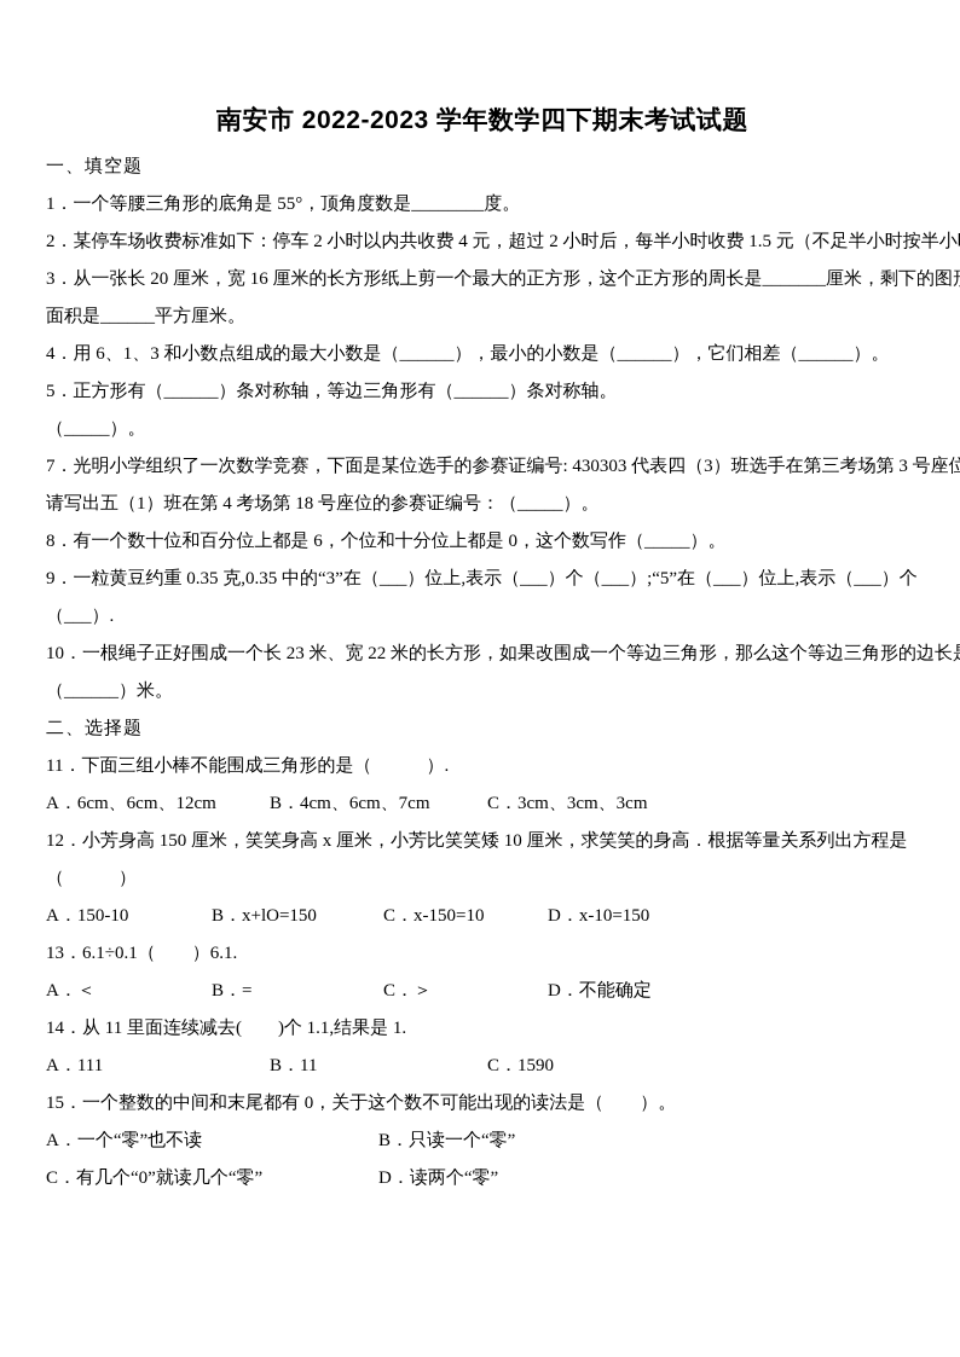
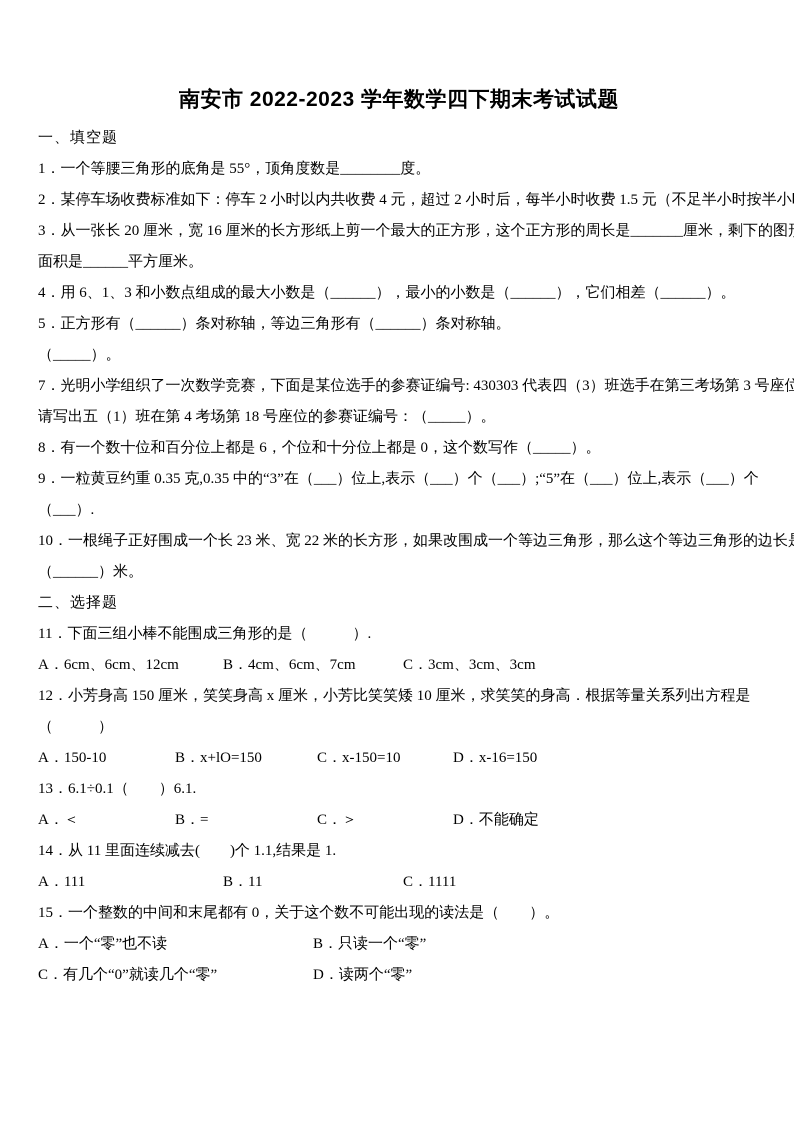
  南安市 2022-2023 学年数学四下期末考试试题
  一、填空题
  1．一个等腰三角形的底角是 55°，顶角度数是________度。
  2．某停车场收费标准如下：停车 2 小时以内共收费 4 元，超过 2 小时后，每半小时收费 1.5 元（不足半小时按半小
  3．从一张长 20 厘米，宽 16 厘米的长方形纸上剪一个最大的正方形，这个正方形的周长是_______厘米，剩下的图
  面积是______平方厘米。
  4．用 6、1、3 和小数点组成的最大小数是（______），最小的小数是（______），它们相差（______）。
  5．正方形有（______）条对称轴，等边三角形有（______）条对称轴。
  （_____）。
  7．光明小学组织了一次数学竞赛，下面是某位选手的参赛证编号: 430303 代表四（3）班选手在第三考场第 3 号座位
  请写出五（1）班在第 4 考场第 18 号座位的参赛证编号：（_____）。
  8．有一个数十位和百分位上都是 6，个位和十分位上都是 0，这个数写作（_____）。
  9．一粒黄豆约重 0.35 克,0.35 中的“3”在（___）位上,表示（___）个（___）;“5”在（___）位上,表示（___）个
  （___）.
  10．一根绳子正好围成一个长 23 米、宽 22 米的长方形，如果改围成一个等边三角形，那么这个等边三角形的边长
  （______）米。
  二、选择题
  11．下面三组小棒不能围成三角形的是（ ）.
  A．6cm、6cm、12cm
  B．4cm、6cm、7cm
  C．3cm、3cm、3cm
  12．小芳身高 150 厘米，笑笑身高 x 厘米，小芳比笑笑矮 10 厘米，求笑笑的身高．根据等量关系列出方程是
  （ ）
  A．150-10
  B．x+lO=150
  C．x-150=10
- D．x-10=150
+ D．x-16=150
  13．6.1÷0.1（ ）6.1.
  A．＜
  B．=
  C．＞
  D．不能确定
  14．从 11 里面连续减去( )个 1.1,结果是 1.
  A．111
  B．11
- C．1590
+ C．1111
  15．一个整数的中间和末尾都有 0，关于这个数不可能出现的读法是（ ）。
  A．一个“零”也不读
  B．只读一个“零”
  C．有几个“0”就读几个“零”
  D．读两个“零”
